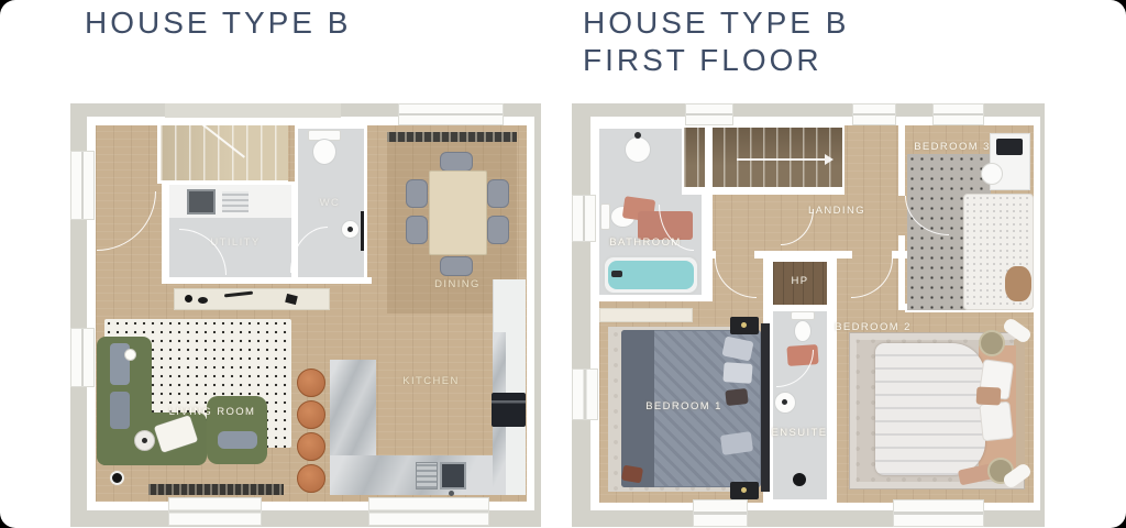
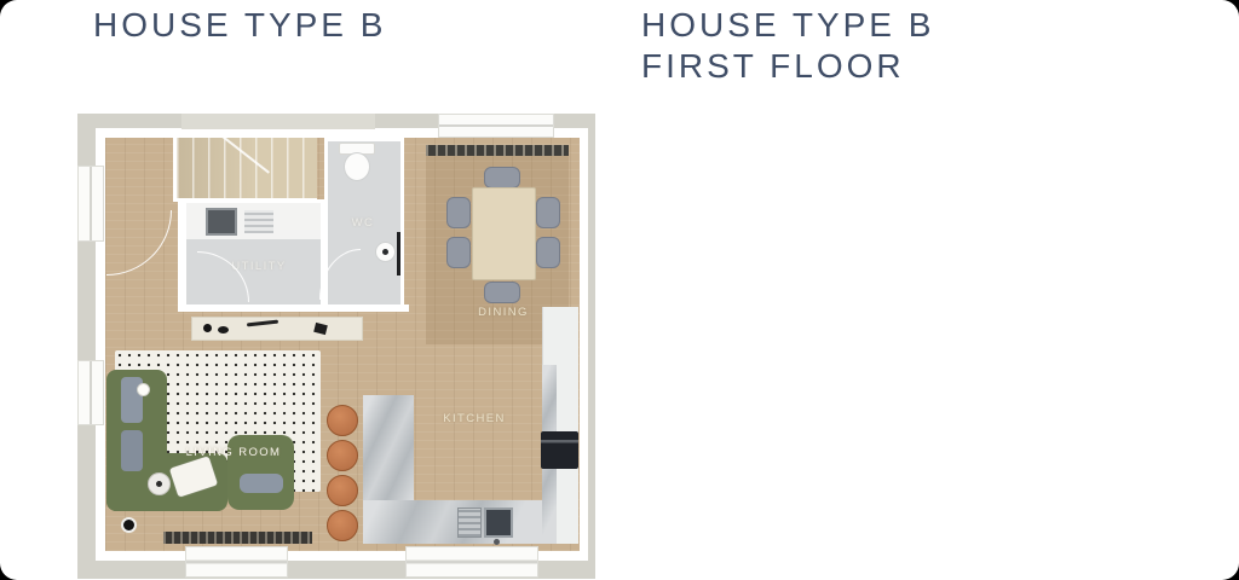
  HOUSE TYPE B
  HOUSE TYPE B
  FIRST FLOOR
  UTILITY
  WC
  DINING
  LIVING ROOM
  KITCHEN
- BATHROOM
- LANDING
- HP
- ENSUITE
- BEDROOM 1
- BEDROOM 2
- BEDROOM 3
